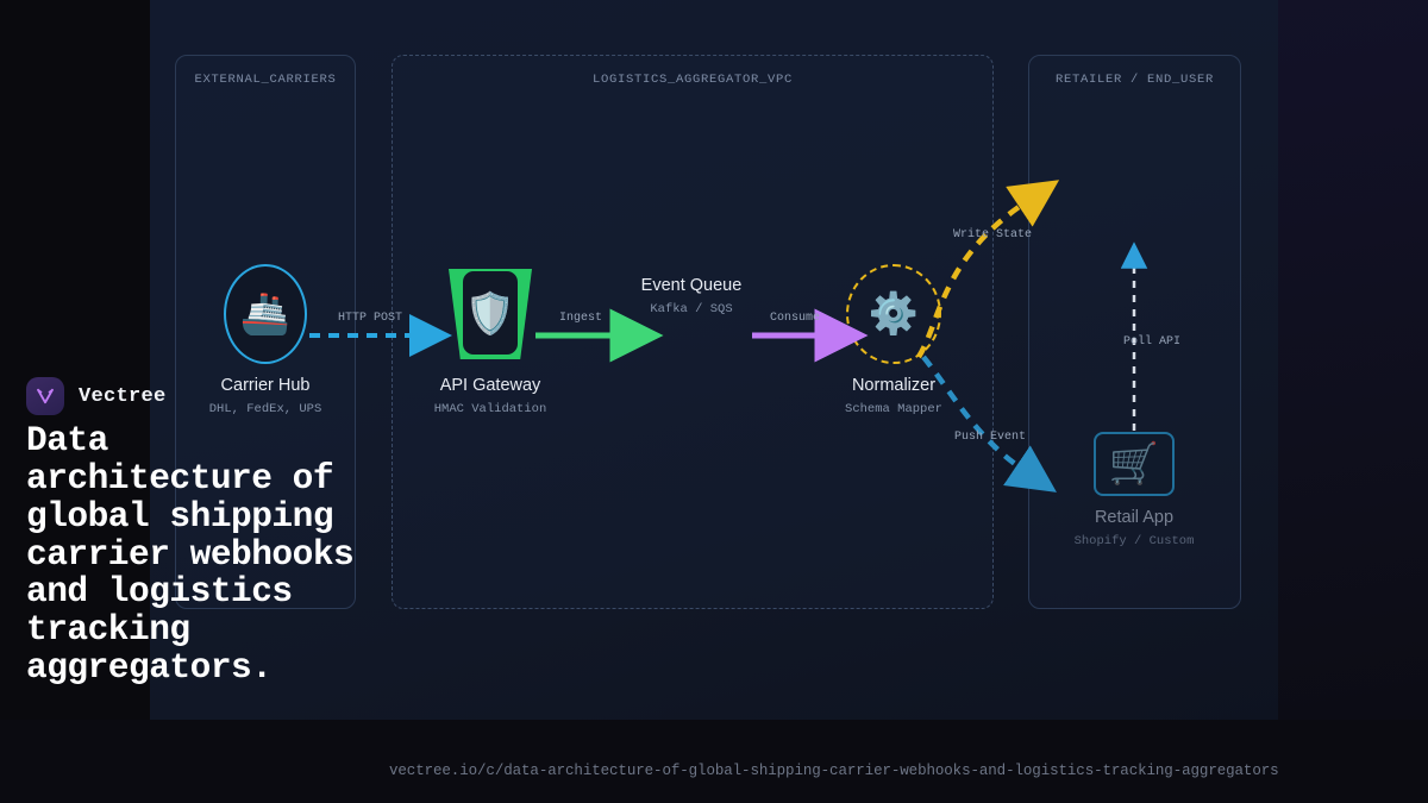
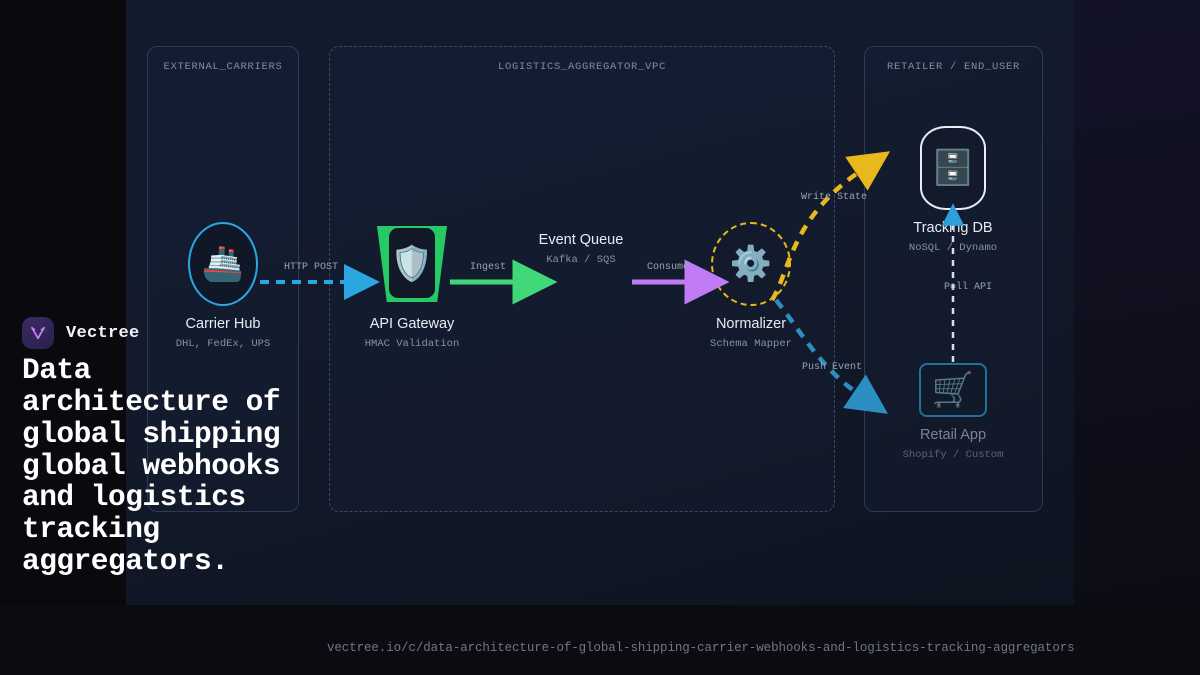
  EXTERNAL_CARRIERS
  LOGISTICS_AGGREGATOR_VPC
  RETAILER / END_USER
  HTTP POST
  Ingest
  Consume
  Write State
  Push Event
  Poll API
  🚢
  Carrier Hub
  DHL, FedEx, UPS
  🛡️
  API Gateway
  HMAC Validation
  Event Queue
  Kafka / SQS
  ⚙️
  Normalizer
  Schema Mapper
+ 🗄️
+ Tracking DB
+ NoSQL / Dynamo
  🛒
  Retail App
  Shopify / Custom
  Vectree
- Data architecture of global shipping carrier webhooks and logistics tracking aggregators.
+ Data architecture of global shipping global webhooks and logistics tracking aggregators.
  vectree.io/c/data-architecture-of-global-shipping-carrier-webhooks-and-logistics-tracking-aggregators
